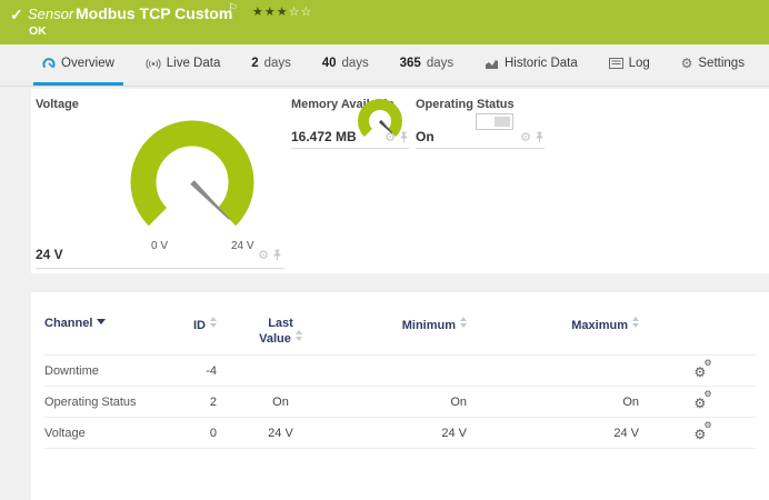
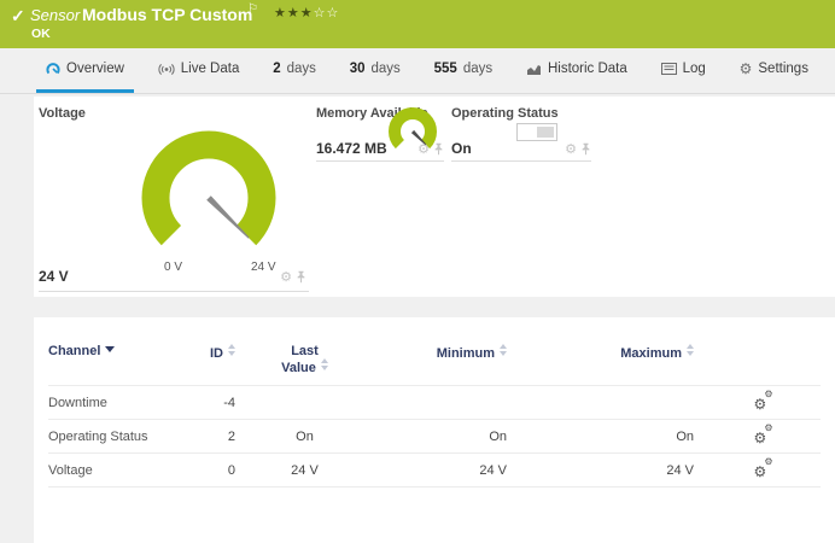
  ✓
  Sensor
  Modbus TCP Custom
  ⚐
  ★★★☆☆
  OK
  Overview
  Live Data
  2
  days
- 40
+ 30
  days
- 365
+ 555
  days
  Historic Data
  Log
  ⚙
  Settings
  Voltage
  0 V
  24 V
  24 V
  ⚙
  16.472 MB
  ⚙
  Operating Status
  On
  ⚙
  Channel	ID	LastValue	Minimum	Maximum
  Downtime	-4				⚙⚙
  Operating Status	2	On	On	On	⚙⚙
  Voltage	0	24 V	24 V	24 V	⚙⚙
